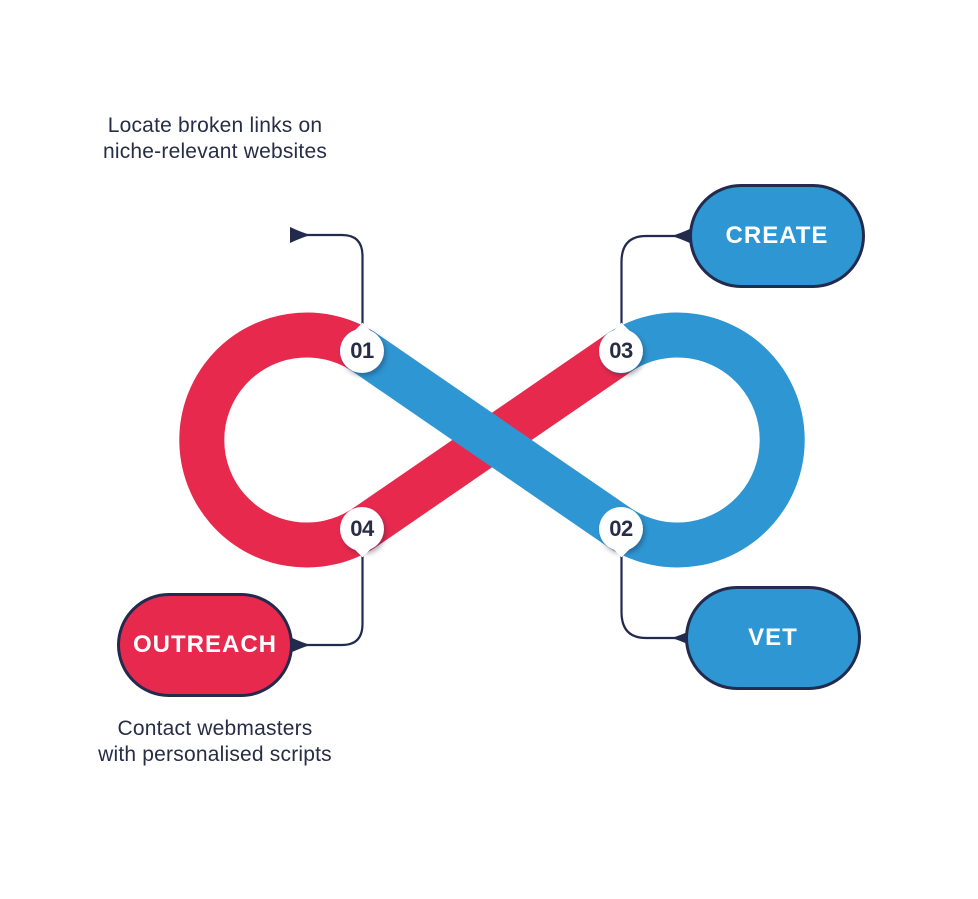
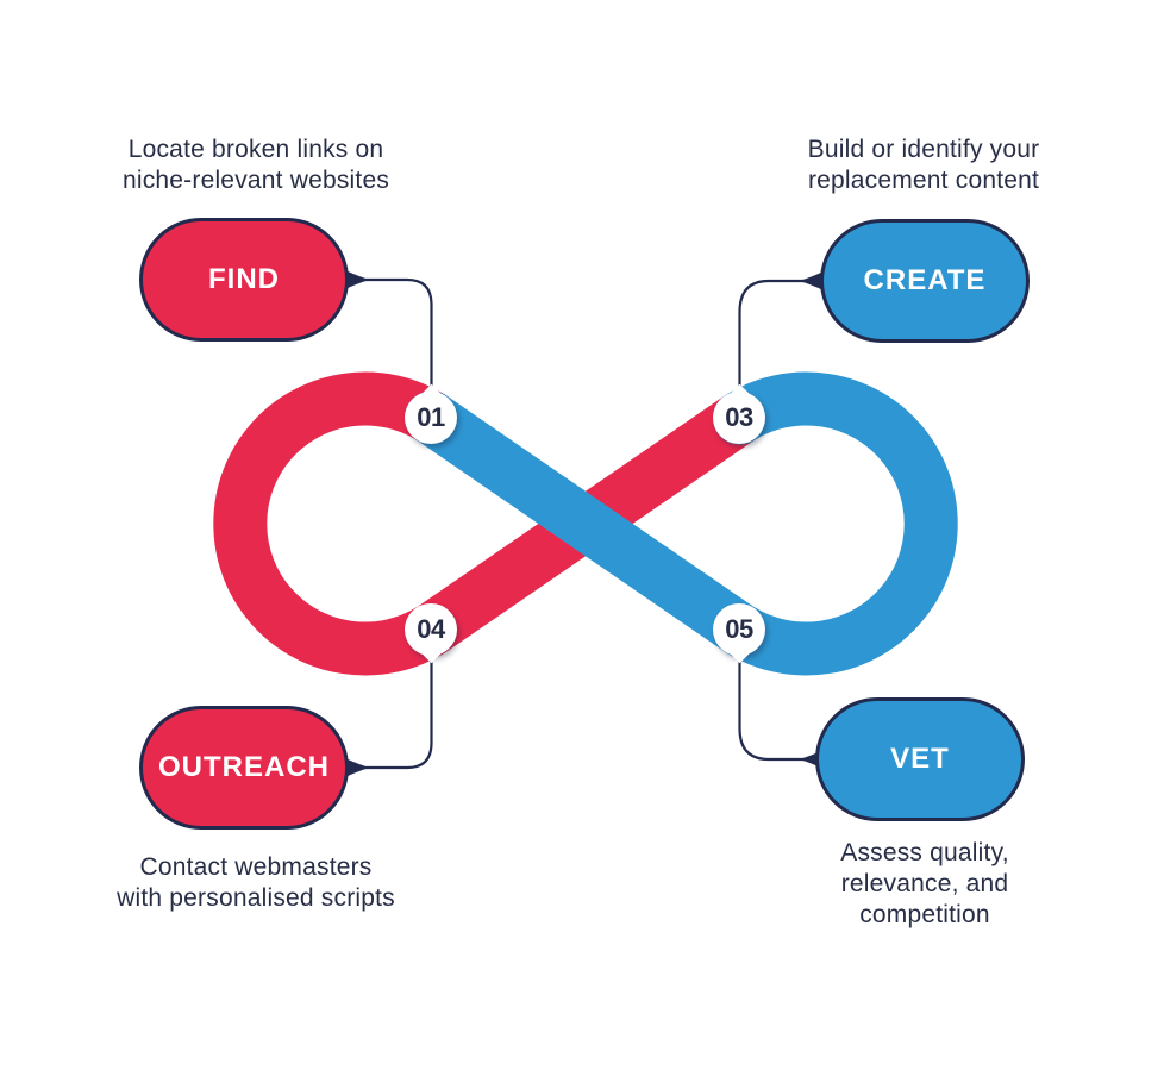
  Locate broken links on
  niche-relevant websites
+ Build or identify your
+ replacement content
  Contact webmasters
  with personalised scripts
+ Assess quality,
+ relevance, and
+ competition
+ FIND
  CREATE
  OUTREACH
  VET
  01
  03
  04
- 02
+ 05
